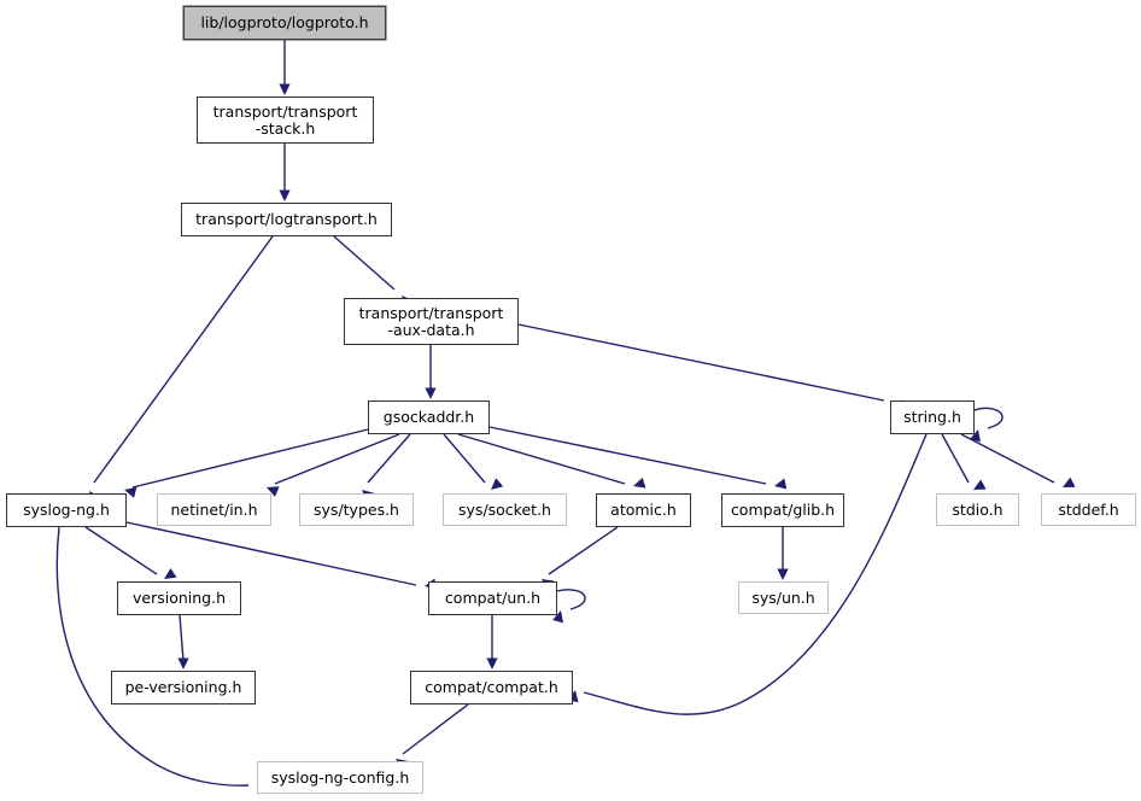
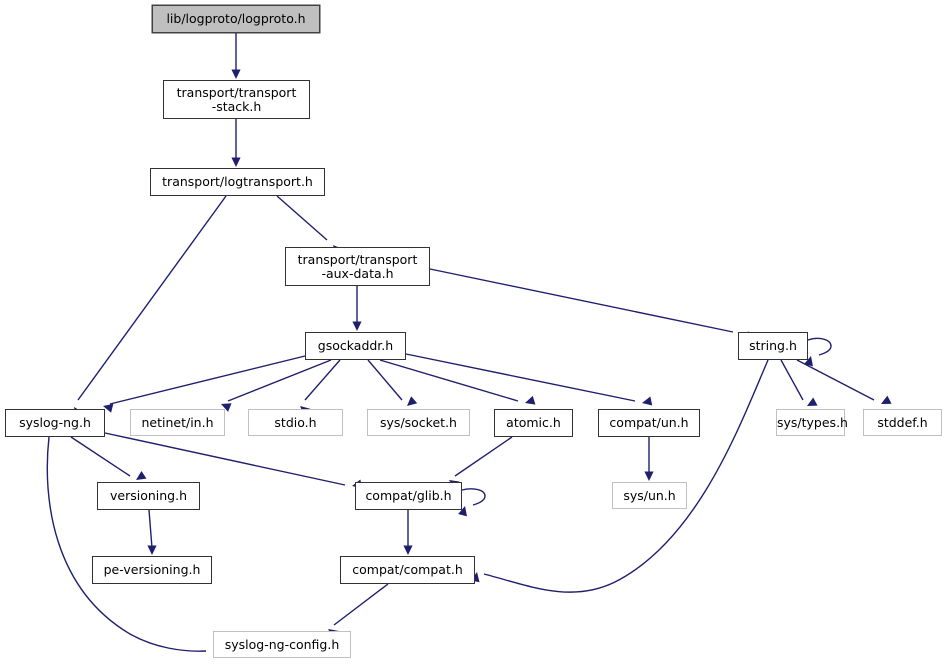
  lib/logproto/logproto.h
  transport/transport
  -stack.h
  transport/logtransport.h
  transport/transport
  -aux-data.h
  gsockaddr.h
  string.h
  syslog-ng.h
  netinet/in.h
- sys/types.h
+ stdio.h
  sys/socket.h
  atomic.h
- compat/glib.h
+ compat/un.h
- stdio.h
+ sys/types.h
  stddef.h
  versioning.h
- compat/un.h
+ compat/glib.h
  sys/un.h
  pe-versioning.h
  compat/compat.h
  syslog-ng-config.h
